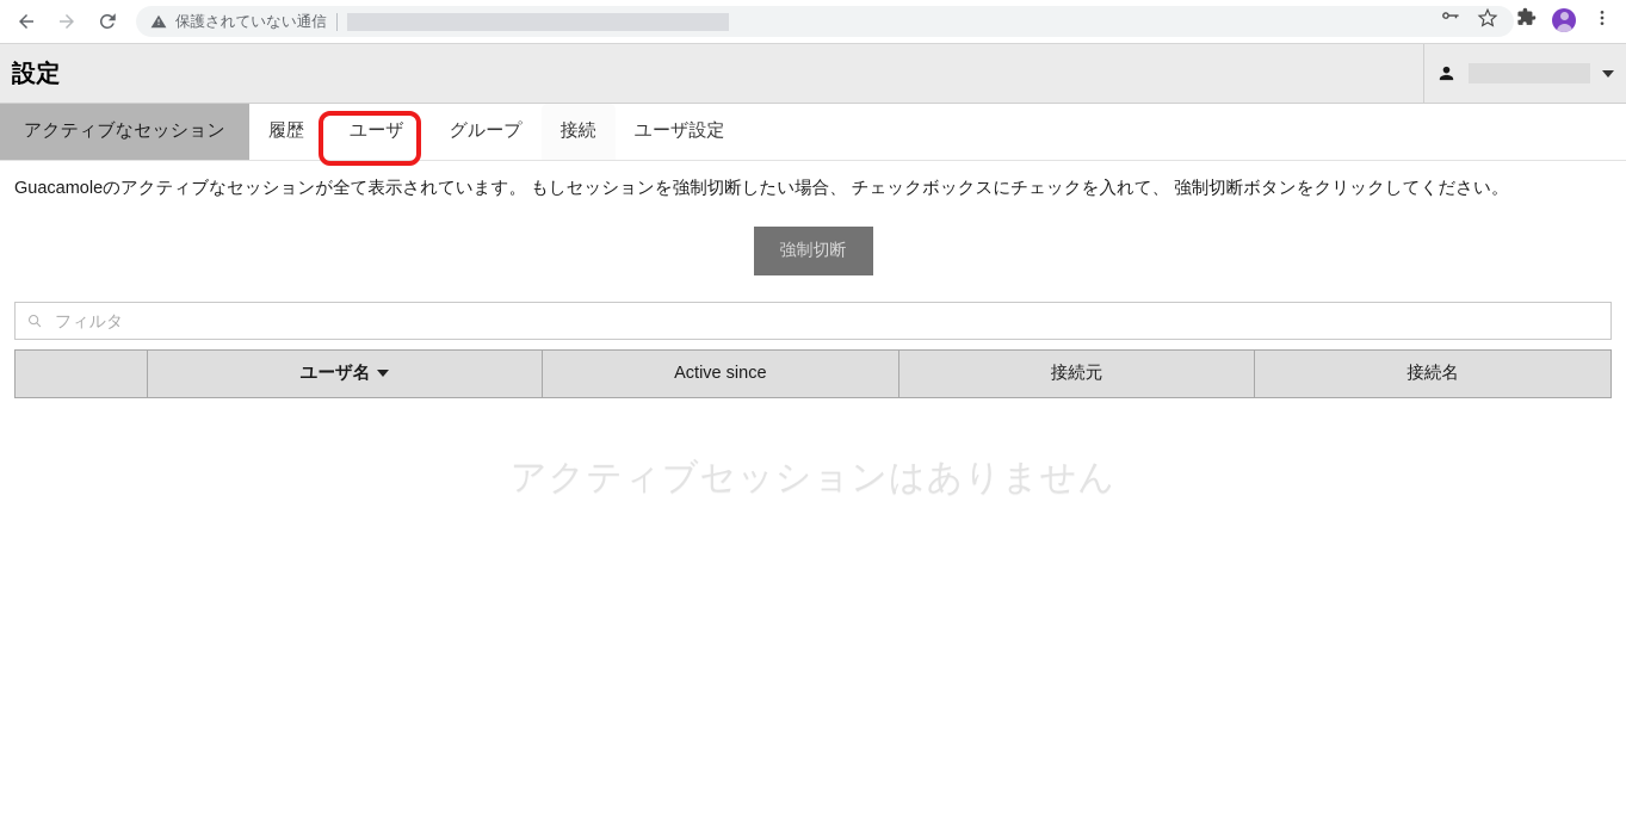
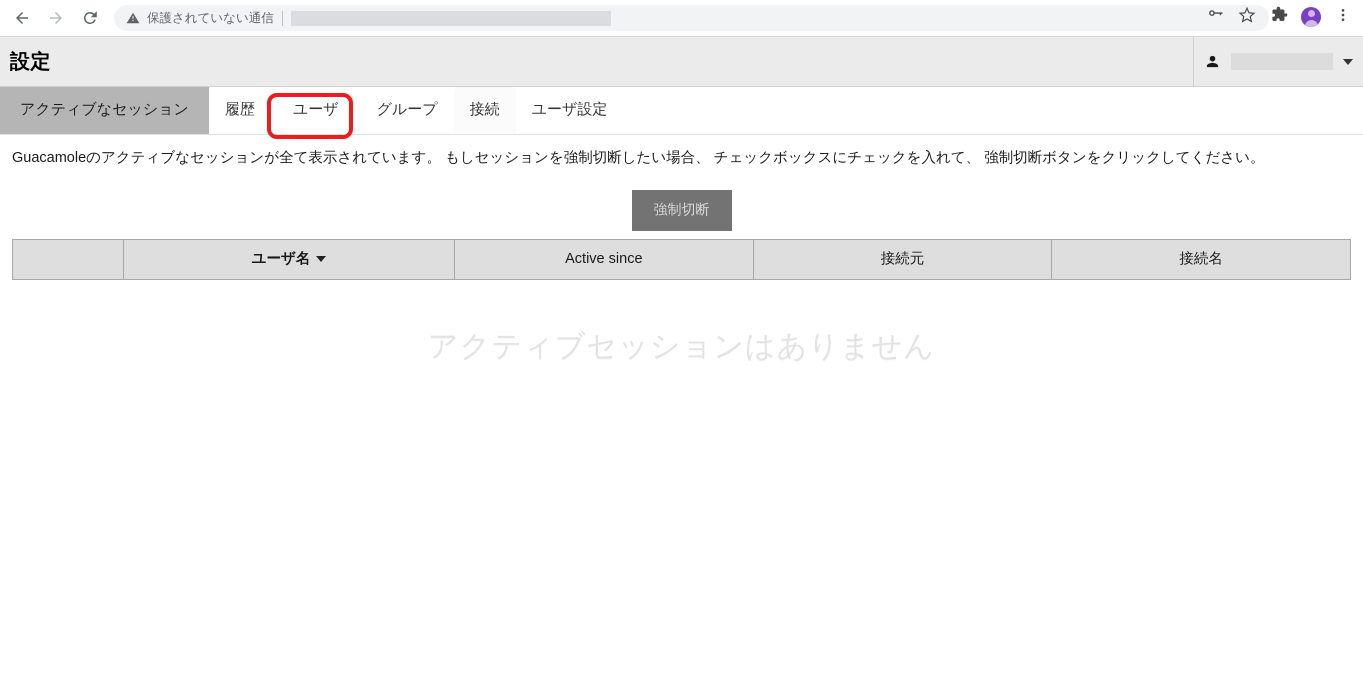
  保護されていない通信
  設定
  アクティブなセッション
  履歴
  ユーザ
  グループ
  接続
  ユーザ設定
  Guacamoleのアクティブなセッションが全て表示されています。 もしセッションを強制切断したい場合、 チェックボックスにチェックを入れて、 強制切断ボタンをクリックしてください。
  強制切断
- フィルタ
  	ユーザ名	Active since	接続元	接続名
  アクティブセッションはありません
